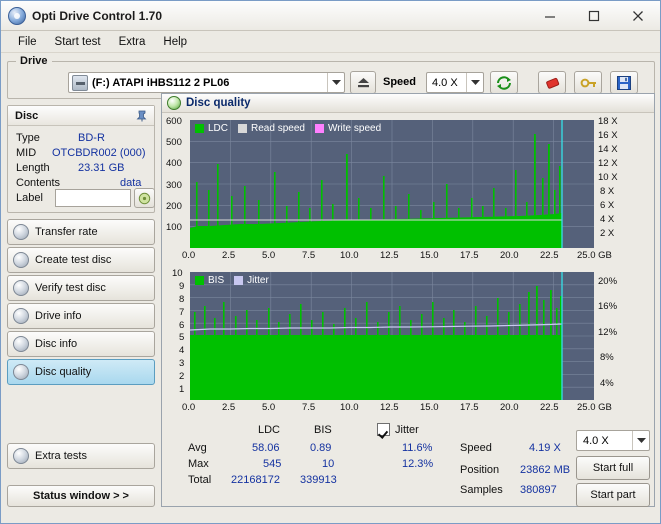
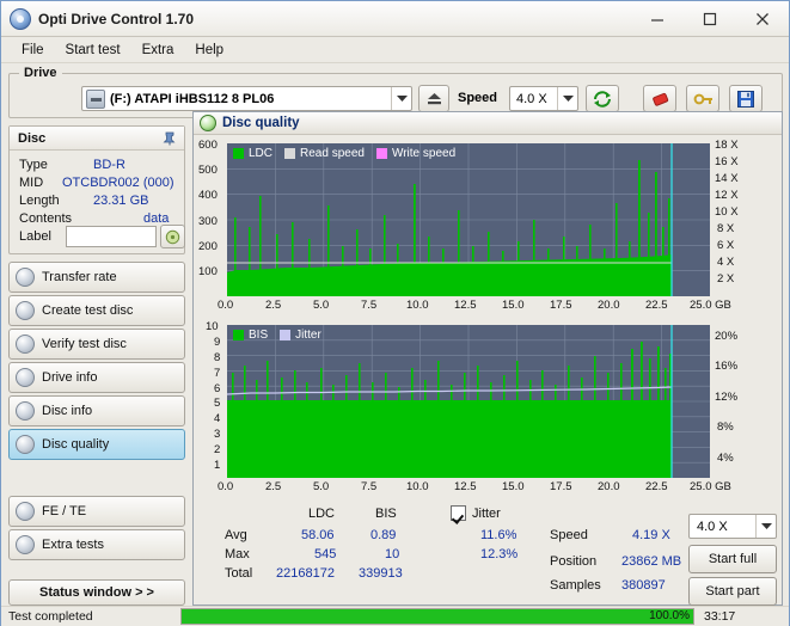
  Opti Drive Control 1.70
  File
  Start test
  Extra
  Help
  Drive
- (F:) ATAPI iHBS112 2 PL06
+ (F:) ATAPI iHBS112 8 PL06
  Speed
  4.0 X
  Disc
  Type
  BD-R
  MID
  OTCBDR002 (000)
  Length
  23.31 GB
  Contents
  data
  Label
  Transfer rate
  Create test disc
  Verify test disc
  Drive info
  Disc info
  Disc quality
+ FE / TE
  Extra tests
  Status window > >
  Disc quality
  LDC
  Read speed
  Write speed
  600
  500
  400
  300
  200
  100
  18 X
  16 X
  14 X
  12 X
  10 X
  8 X
  6 X
  4 X
  2 X
  0.0
  2.5
  5.0
  7.5
  10.0
  12.5
  15.0
  17.5
  20.0
  22.5
  25.0 GB
  BIS
  Jitter
  10
  9
  8
  7
  6
  5
  4
  3
  2
  1
  20%
  16%
  12%
  8%
  4%
  0.0
  2.5
  5.0
  7.5
  10.0
  12.5
  15.0
  17.5
  20.0
  22.5
  25.0 GB
  LDC
  BIS
  Avg
  58.06
  0.89
  Max
  545
  10
  Total
  22168172
  339913
  Jitter
  11.6%
  12.3%
  Speed
  4.19 X
  Position
  23862 MB
  Samples
  380897
  4.0 X
  Start full
  Start part
+ Test completed
+ 100.0%
+ 33:17
